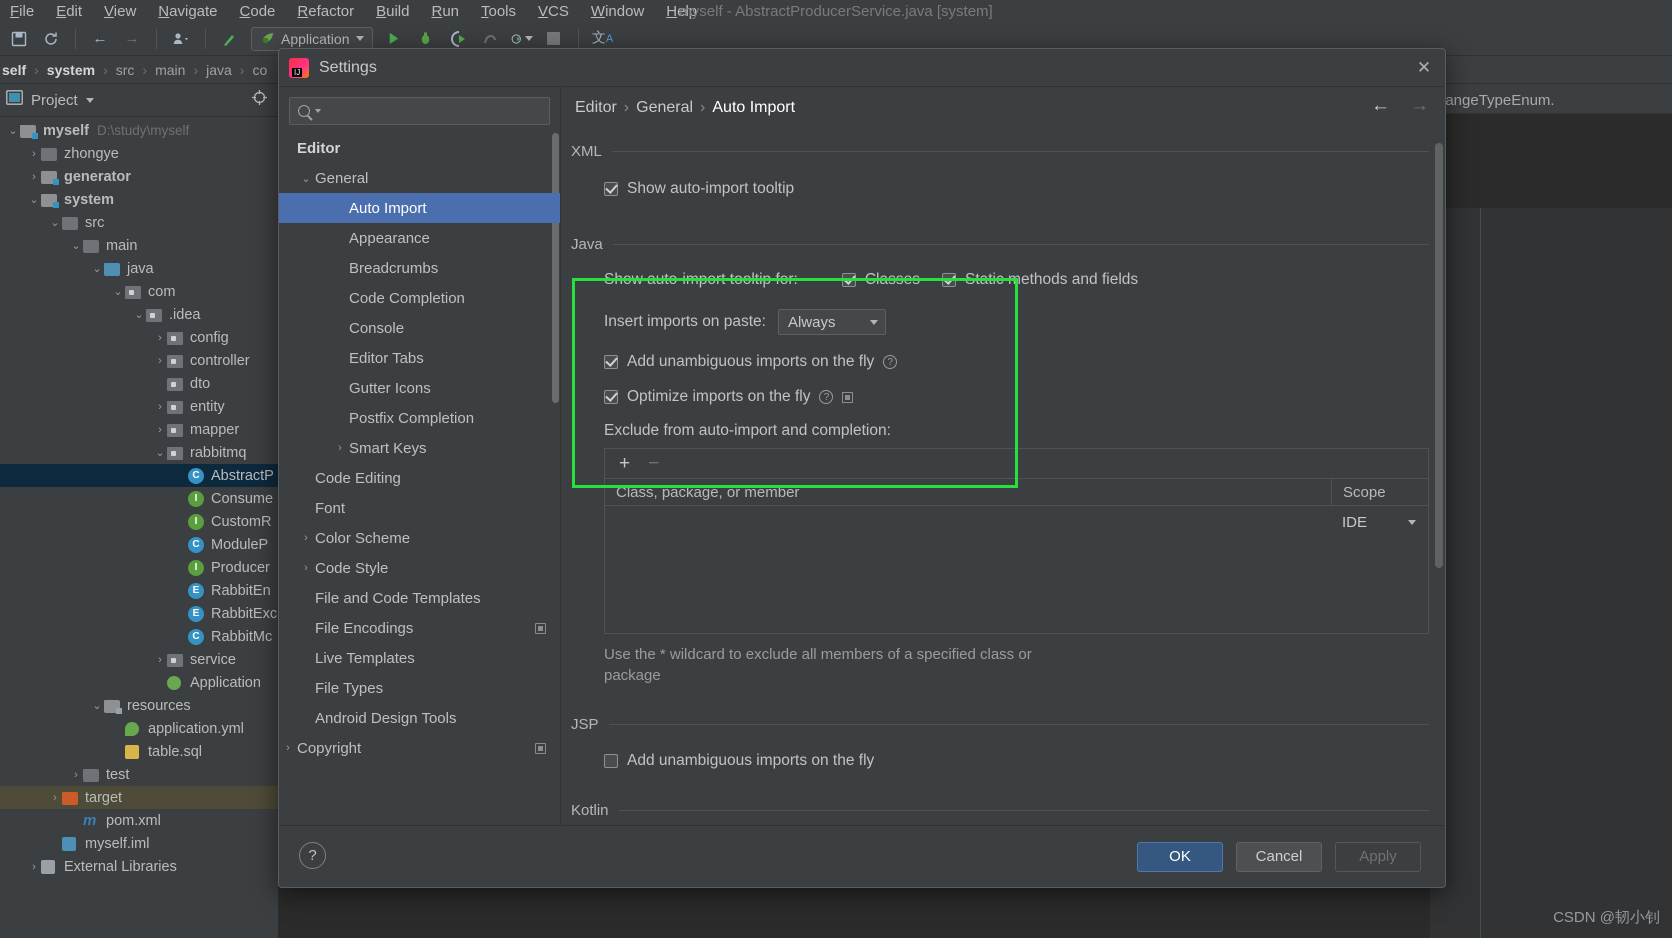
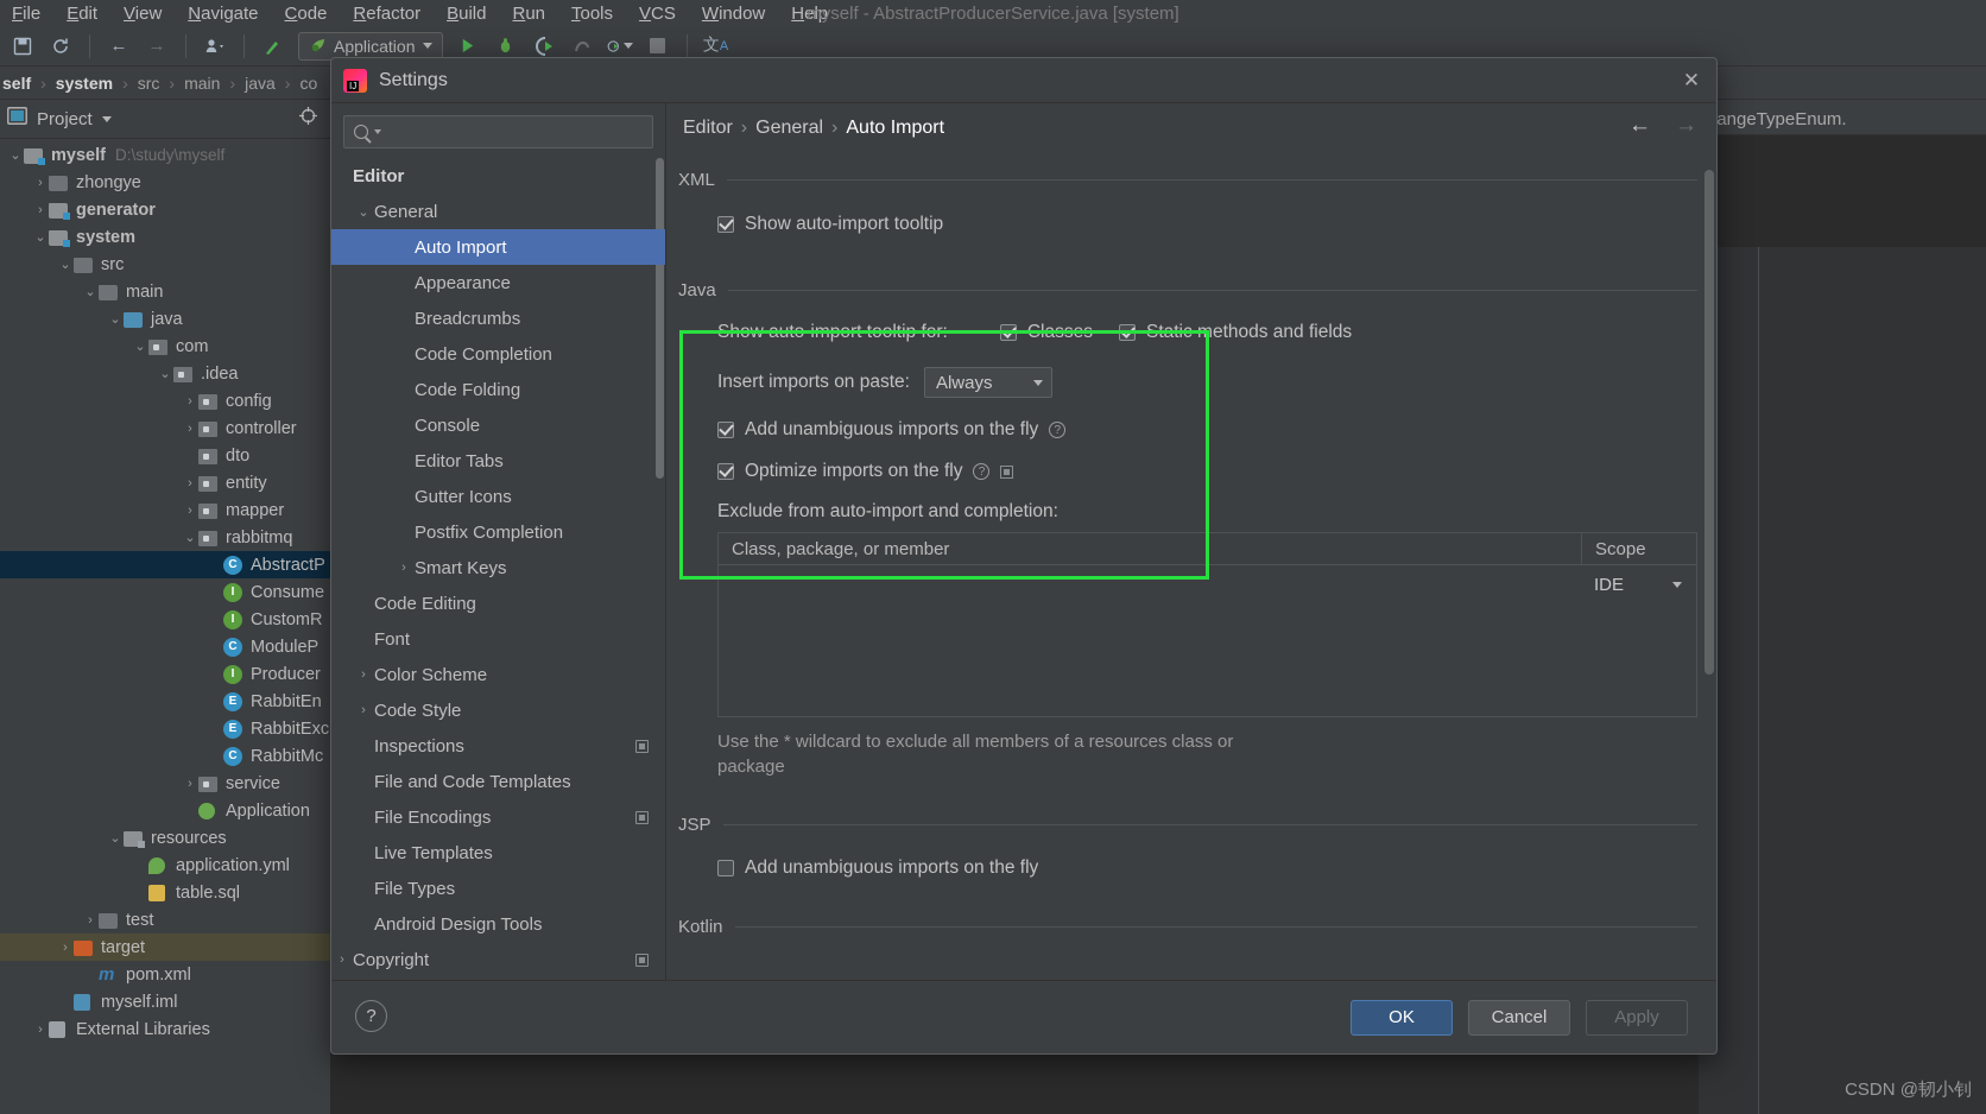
  angeTypeEnum.
  File
  Edit
  View
  Navigate
  Code
  Refactor
  Build
  Run
  Tools
  VCS
  Window
  Help
  myself - AbstractProducerService.java [system]
  ←
  →
  Application
  文
  A
  self
  ›
  system
  ›
  src
  ›
  main
  ›
  java
  ›
  co
  Project
  ⌄
  myself
  D:\study\myself
  ›
  zhongye
  ›
  generator
  ⌄
  system
  ⌄
  src
  ⌄
  main
  ⌄
  java
  ⌄
  com
  ⌄
  .idea
  ›
  config
  ›
  controller
  dto
  ›
  entity
  ›
  mapper
  ⌄
  rabbitmq
  C
  AbstractP
  I
  Consume
  I
  CustomR
  C
  ModuleP
  I
  Producer
  E
  RabbitEn
  E
  RabbitExc
  C
  RabbitMc
  ›
  service
  Application
  ⌄
  resources
  application.yml
  table.sql
  ›
  test
  ›
  target
  m
  pom.xml
  myself.iml
  ›
  External Libraries
  Settings
  ✕
  Editor
  ⌄
  General
  Auto Import
  Appearance
  Breadcrumbs
  Code Completion
+ Code Folding
  Console
  Editor Tabs
  Gutter Icons
  Postfix Completion
  ›
  Smart Keys
  Code Editing
  Font
  ›
  Color Scheme
  ›
  Code Style
+ Inspections
  File and Code Templates
  File Encodings
  Live Templates
  File Types
  Android Design Tools
  ›
  Copyright
  Editor
  ›
  General
  ›
  Auto Import
  ←
  →
  XML
  Show auto-import tooltip
  Java
  Show auto-import tooltip for:
  Classes
  Static methods and fields
  Insert imports on paste:
  Always
  Add unambiguous imports on the fly
  ?
  Optimize imports on the fly
  ?
  Exclude from auto-import and completion:
- +
- −
  Class, package, or member
  Scope
  IDE
- Use the * wildcard to exclude all members of a specified class or package
+ Use the * wildcard to exclude all members of a resources class or package
  JSP
  Add unambiguous imports on the fly
  Kotlin
  ?
  OK
  Cancel
  Apply
  CSDN @韧小钊
